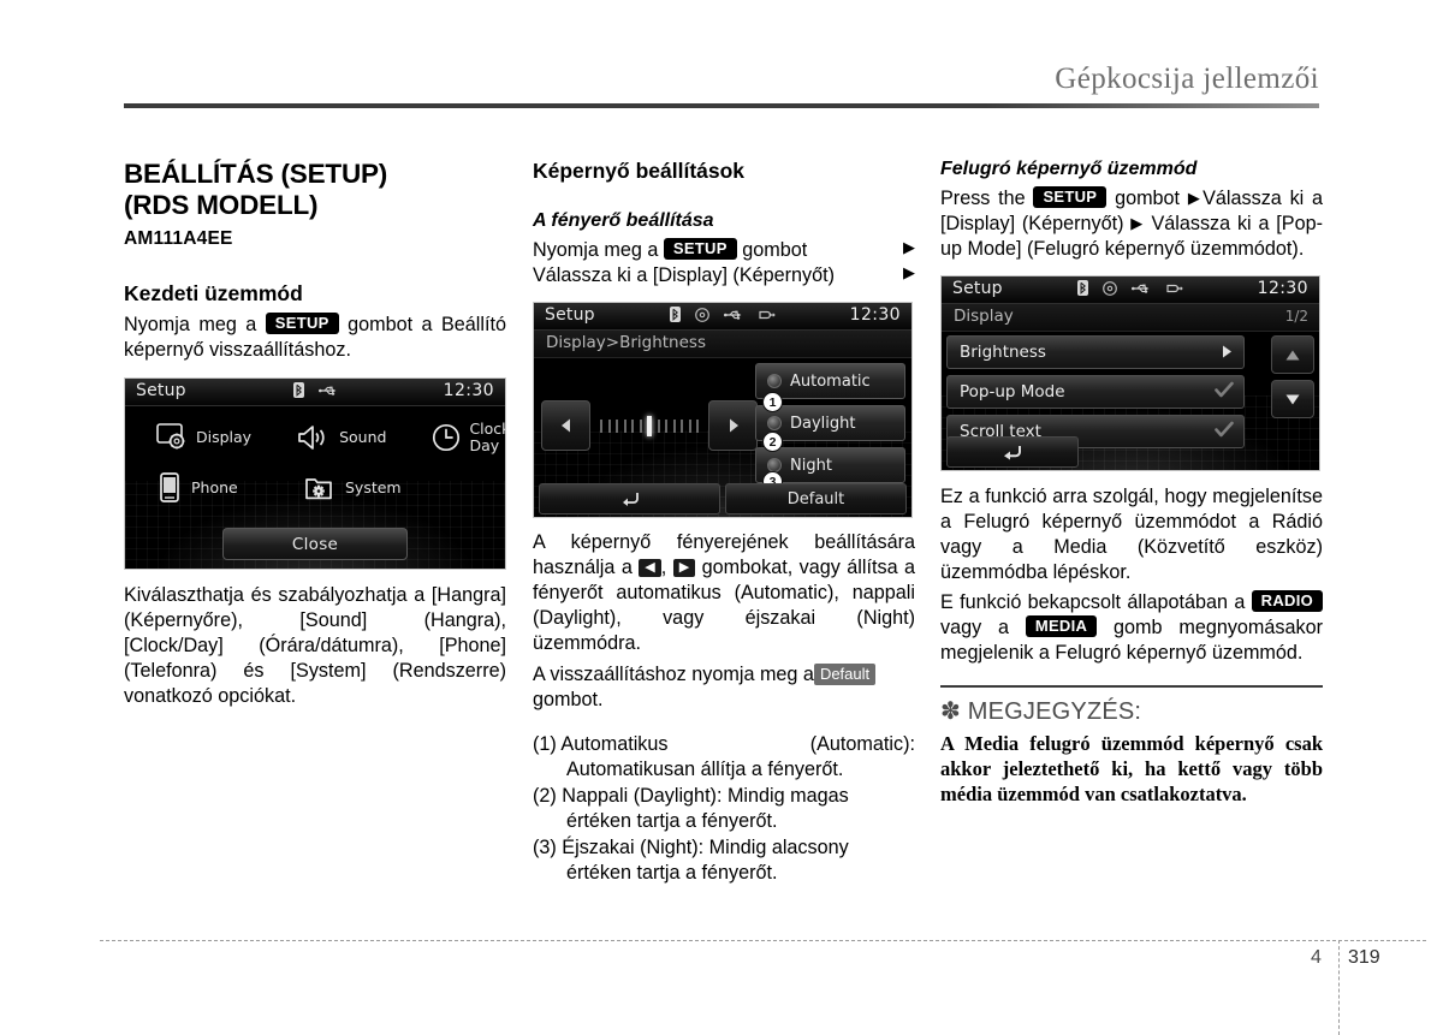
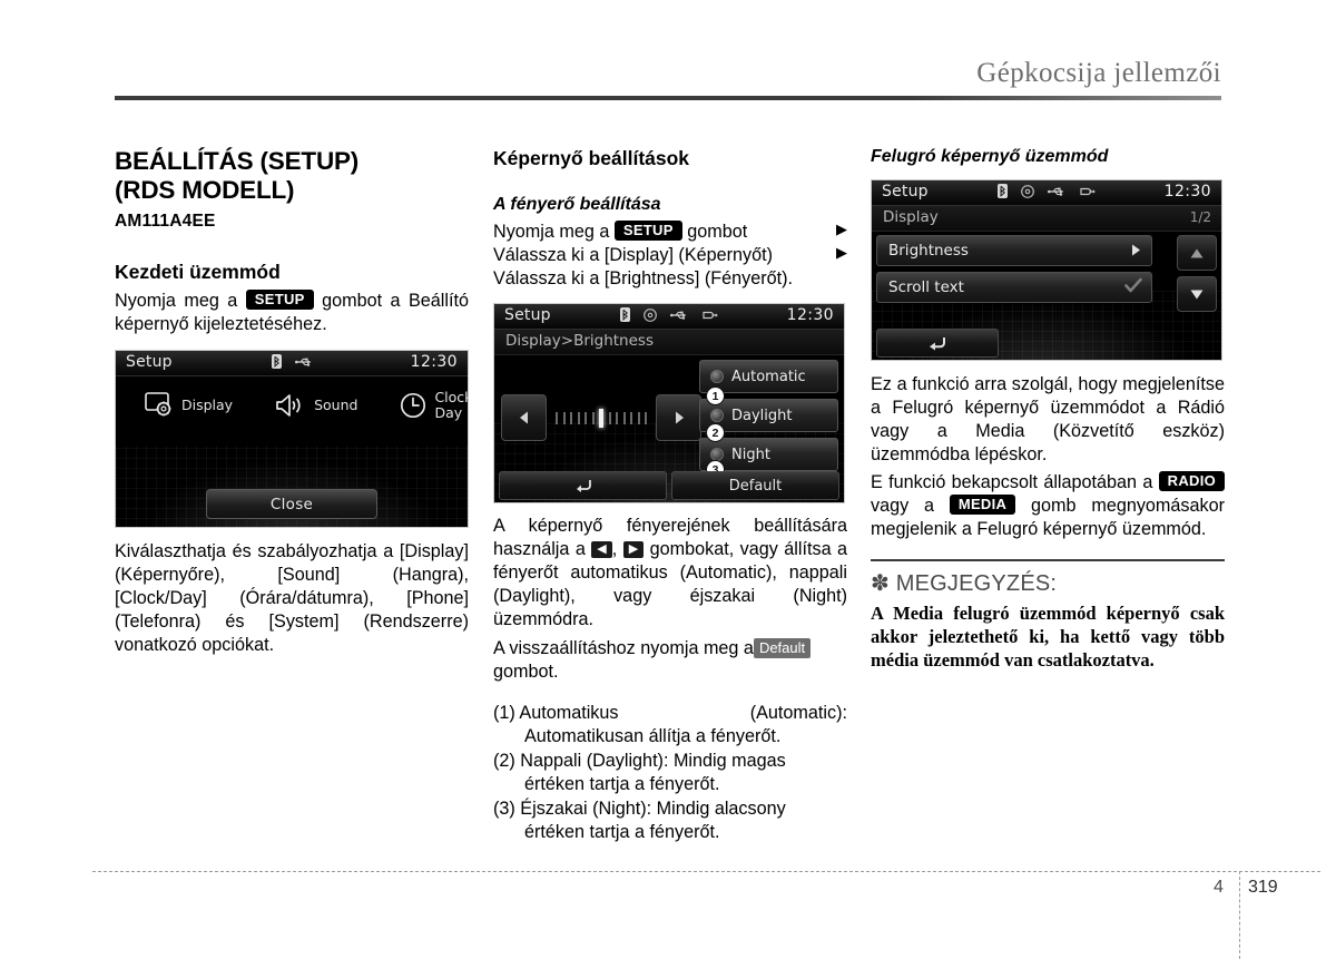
  Gépkocsija jellemzői
  BEÁLLÍTÁS (SETUP)
  (RDS MODELL)
  AM111A4EE
  Kezdeti üzemmód
- Nyomja meg a SETUP gombot a Beállító képernyő visszaállításhoz.
+ Nyomja meg a SETUP gombot a Beállító képernyő kijeleztetéséhez.
  Setup
  12:30
  Display
  Sound
  Day
- Phone
- System
  Close
- Kiválaszthatja és szabályozhatja a [Hangra] (Képernyőre), [Sound] (Hangra), [Clock/Day] (Órára/dátumra), [Phone] (Telefonra) és [System] (Rendszerre) vonatkozó opciókat.
+ Kiválaszthatja és szabályozhatja a [Display] (Képernyőre), [Sound] (Hangra), [Clock/Day] (Órára/dátumra), [Phone] (Telefonra) és [System] (Rendszerre) vonatkozó opciókat.
  Képernyő beállítások
  A fényerő beállítása
  Nyomja meg a SETUP gombot
  ▶
  Válassza ki a [Display] (Képernyőt)
  ▶
+ Válassza ki a [Brightness] (Fényerőt).
  Setup
  12:30
  Display>Brightness
  Automatic
  Daylight
  Night
  1
  2
  3
  Default
  A képernyő fényerejének beállítására használja a ◀ , ▶ gombokat, vagy állítsa a fényerőt automatikus (Automatic), nappali (Daylight), vagy éjszakai (Night) üzemmódra.
  A visszaállításhoz nyomja meg a Default gombot.
  (1) Automatikus
  (Automatic):
  Automatikusan állítja a fényerőt.
  (2) Nappali (Daylight): Mindig magas
  értéken tartja a fényerőt.
  (3) Éjszakai (Night): Mindig alacsony
  értéken tartja a fényerőt.
  Felugró képernyő üzemmód
- Press the SETUP gombot ▶Válassza ki a [Display] (Képernyőt) ▶ Válassza ki a [Pop-up Mode] (Felugró képernyő üzemmódot).
  Setup
  12:30
  Display
  1/2
  Brightness
- Pop-up Mode
  Scroll text
  Ez a funkció arra szolgál, hogy megjelenítse a Felugró képernyő üzemmódot a Rádió vagy a Media (Közvetítő eszköz) üzemmódba lépéskor.
  E funkció bekapcsolt állapotában a RADIO vagy a MEDIA gomb megnyomásakor megjelenik a Felugró képernyő üzemmód.
  ✽ MEGJEGYZÉS:
  A Media felugró üzemmód képernyő csak akkor jeleztethető ki, ha kettő vagy több média üzemmód van csatlakoztatva.
  4
  319
